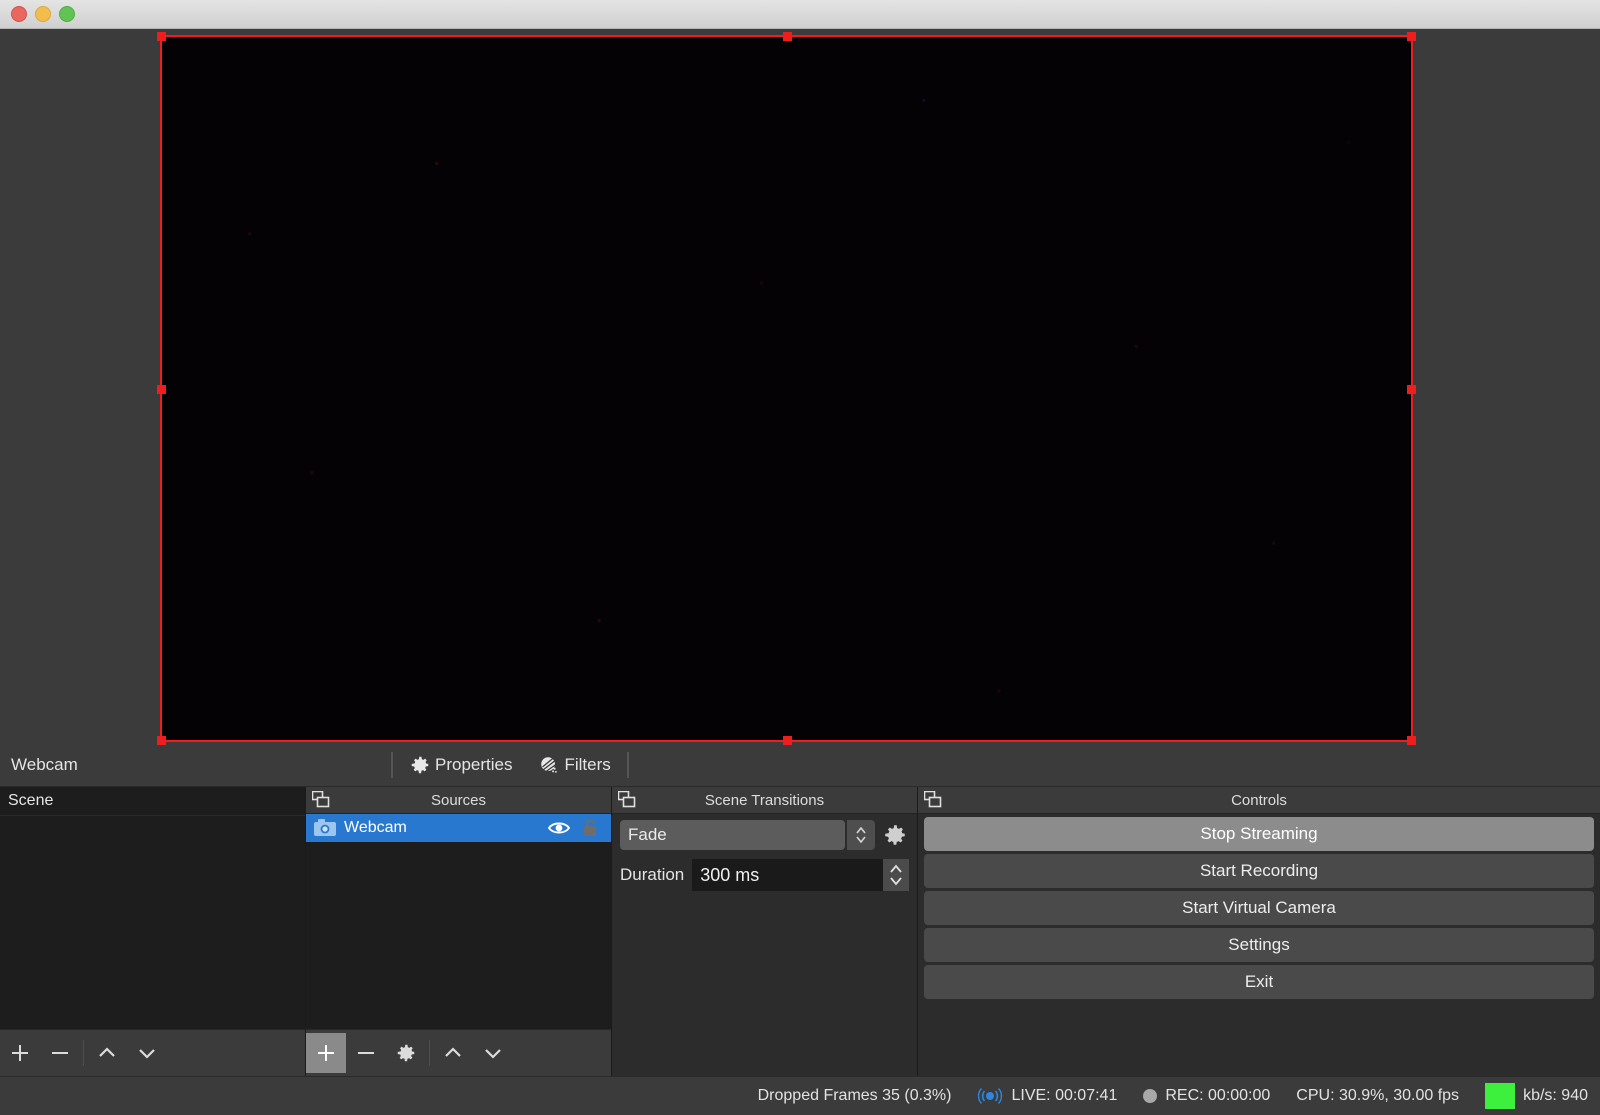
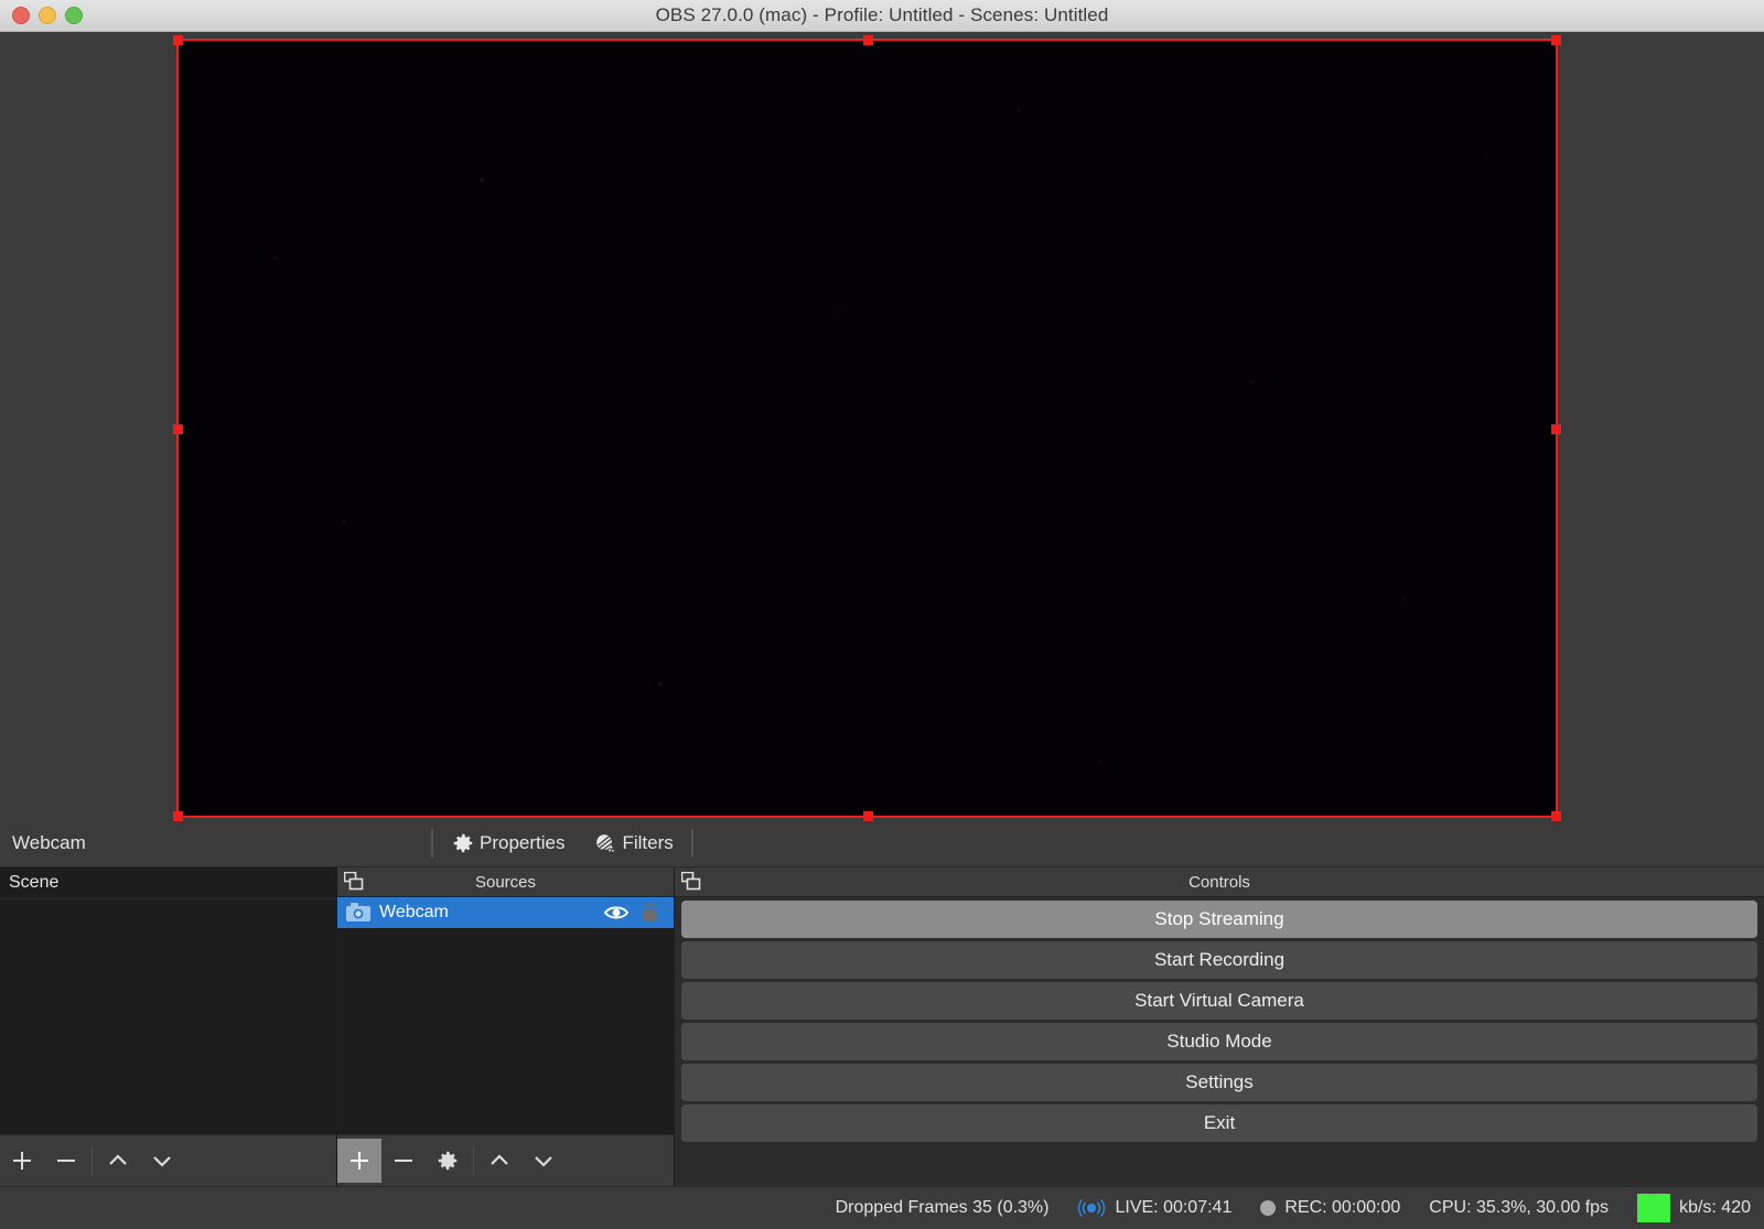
+ OBS 27.0.0 (mac) - Profile: Untitled - Scenes: Untitled
  Webcam
  Properties
  Filters
  Scene
  Sources
  Webcam
- Scene Transitions
- Fade
- Duration
- 300 ms
  Controls
  Stop Streaming
  Start Recording
  Start Virtual Camera
+ Studio Mode
  Settings
  Exit
  Dropped Frames 35 (0.3%)
  LIVE: 00:07:41
  REC: 00:00:00
- CPU: 30.9%, 30.00 fps
+ CPU: 35.3%, 30.00 fps
- kb/s: 940
+ kb/s: 420
